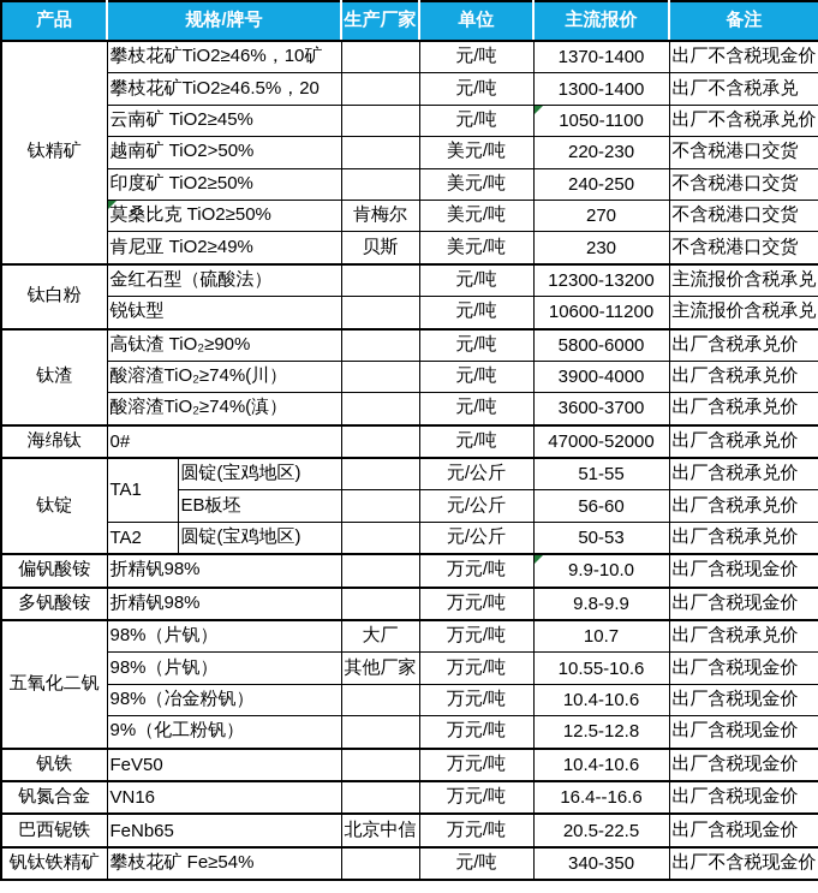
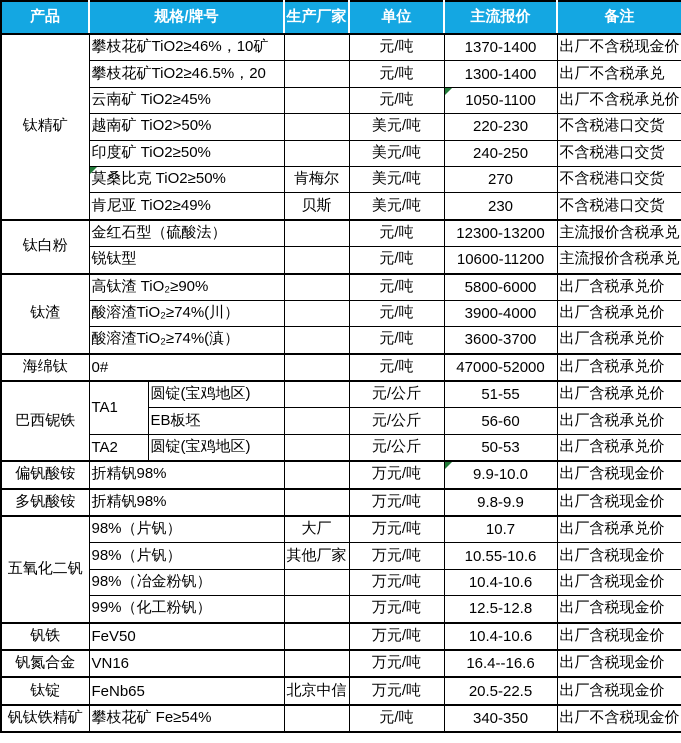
  产品	规格/牌号	生产厂家	单位	主流报价	备注
  钛精矿	攀枝花矿TiO2≥46%，10矿		元/吨	1370-1400	出厂不含税现金价
  攀枝花矿TiO2≥46.5%，20		元/吨	1300-1400	出厂不含税承兑
  云南矿 TiO2≥45%		元/吨	1050-1100	出厂不含税承兑价
  越南矿 TiO2>50%		美元/吨	220-230	不含税港口交货
  印度矿 TiO2≥50%		美元/吨	240-250	不含税港口交货
  莫桑比克 TiO2≥50%	肯梅尔	美元/吨	270	不含税港口交货
  肯尼亚 TiO2≥49%	贝斯	美元/吨	230	不含税港口交货
  钛白粉	金红石型（硫酸法）		元/吨	12300-13200	主流报价含税承兑
  锐钛型		元/吨	10600-11200	主流报价含税承兑
  钛渣	高钛渣 TiO₂≥90%		元/吨	5800-6000	出厂含税承兑价
  酸溶渣TiO₂≥74%(川）		元/吨	3900-4000	出厂含税承兑价
  酸溶渣TiO₂≥74%(滇）		元/吨	3600-3700	出厂含税承兑价
  海绵钛	0#		元/吨	47000-52000	出厂含税承兑价
- 钛锭	TA1	圆锭(宝鸡地区)		元/公斤	51-55	出厂含税承兑价
+ 巴西铌铁	TA1	圆锭(宝鸡地区)		元/公斤	51-55	出厂含税承兑价
  EB板坯		元/公斤	56-60	出厂含税承兑价
  TA2	圆锭(宝鸡地区)		元/公斤	50-53	出厂含税承兑价
  偏钒酸铵	折精钒98%		万元/吨	9.9-10.0	出厂含税现金价
  多钒酸铵	折精钒98%		万元/吨	9.8-9.9	出厂含税现金价
  五氧化二钒	98%（片钒）	大厂	万元/吨	10.7	出厂含税承兑价
  98%（片钒）	其他厂家	万元/吨	10.55-10.6	出厂含税现金价
  98%（冶金粉钒）		万元/吨	10.4-10.6	出厂含税现金价
- 9%（化工粉钒）		万元/吨	12.5-12.8	出厂含税现金价
+ 99%（化工粉钒）		万元/吨	12.5-12.8	出厂含税现金价
  钒铁	FeV50		万元/吨	10.4-10.6	出厂含税现金价
  钒氮合金	VN16		万元/吨	16.4--16.6	出厂含税现金价
- 巴西铌铁	FeNb65	北京中信	万元/吨	20.5-22.5	出厂含税现金价
+ 钛锭	FeNb65	北京中信	万元/吨	20.5-22.5	出厂含税现金价
  钒钛铁精矿	攀枝花矿 Fe≥54%		元/吨	340-350	出厂不含税现金价
